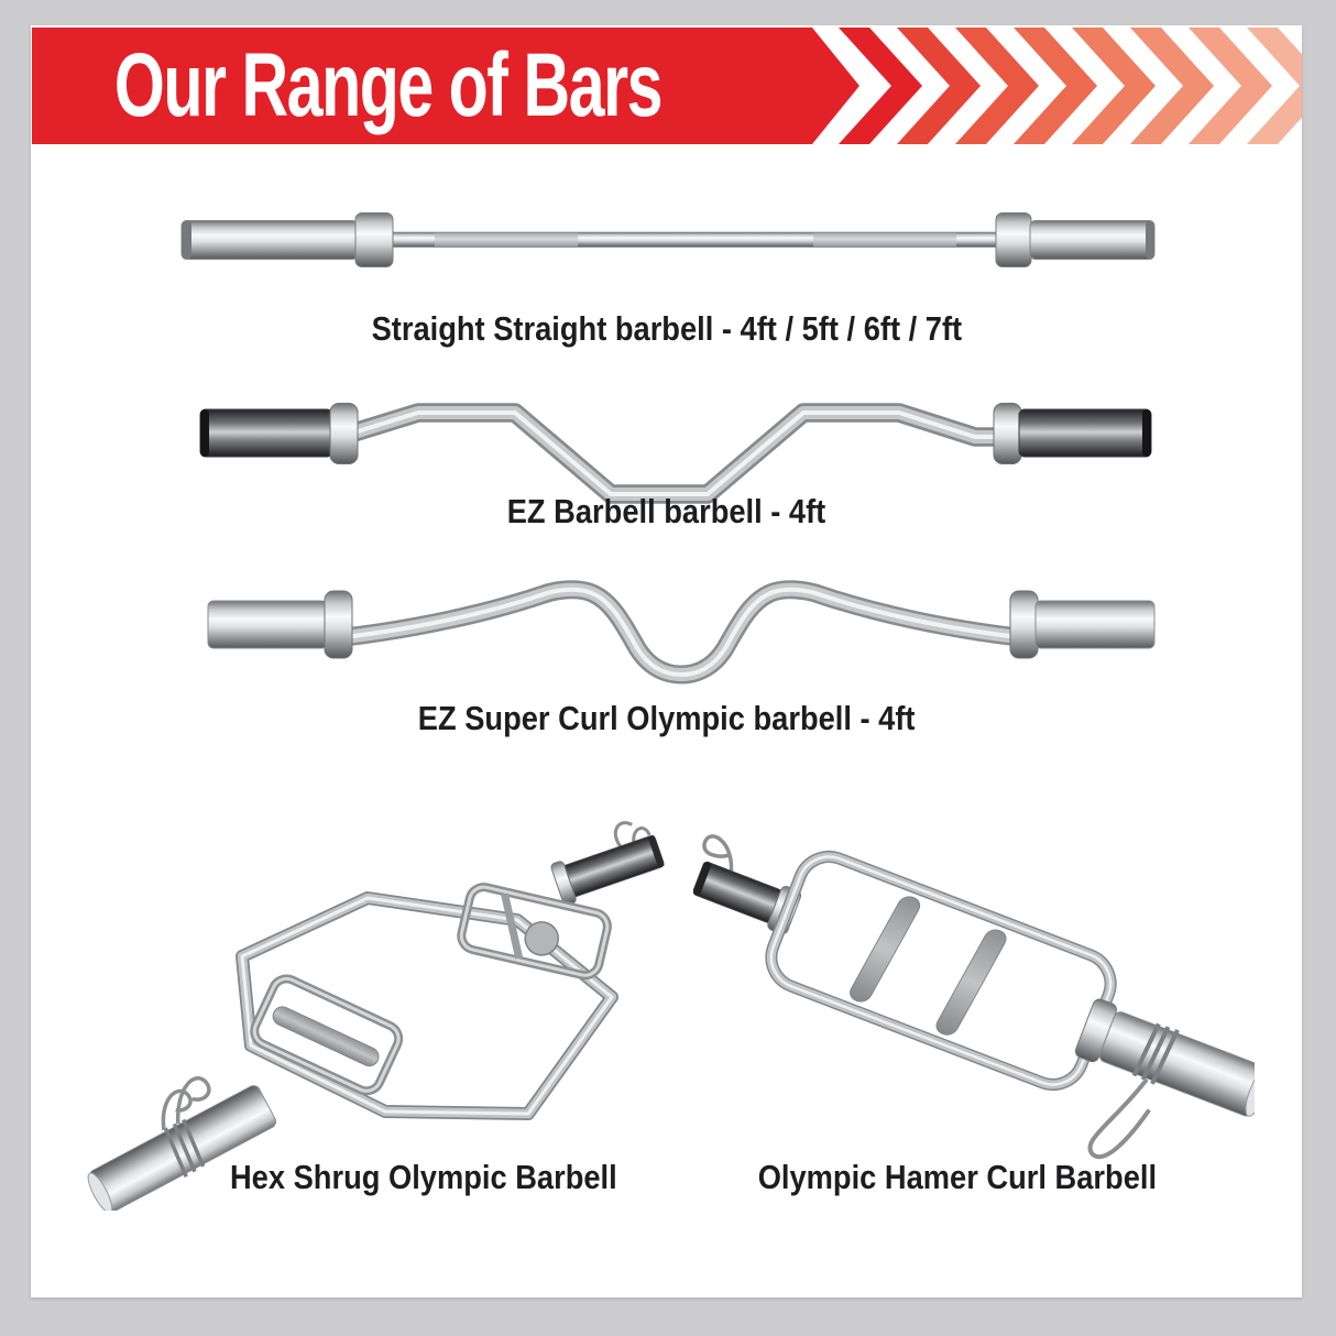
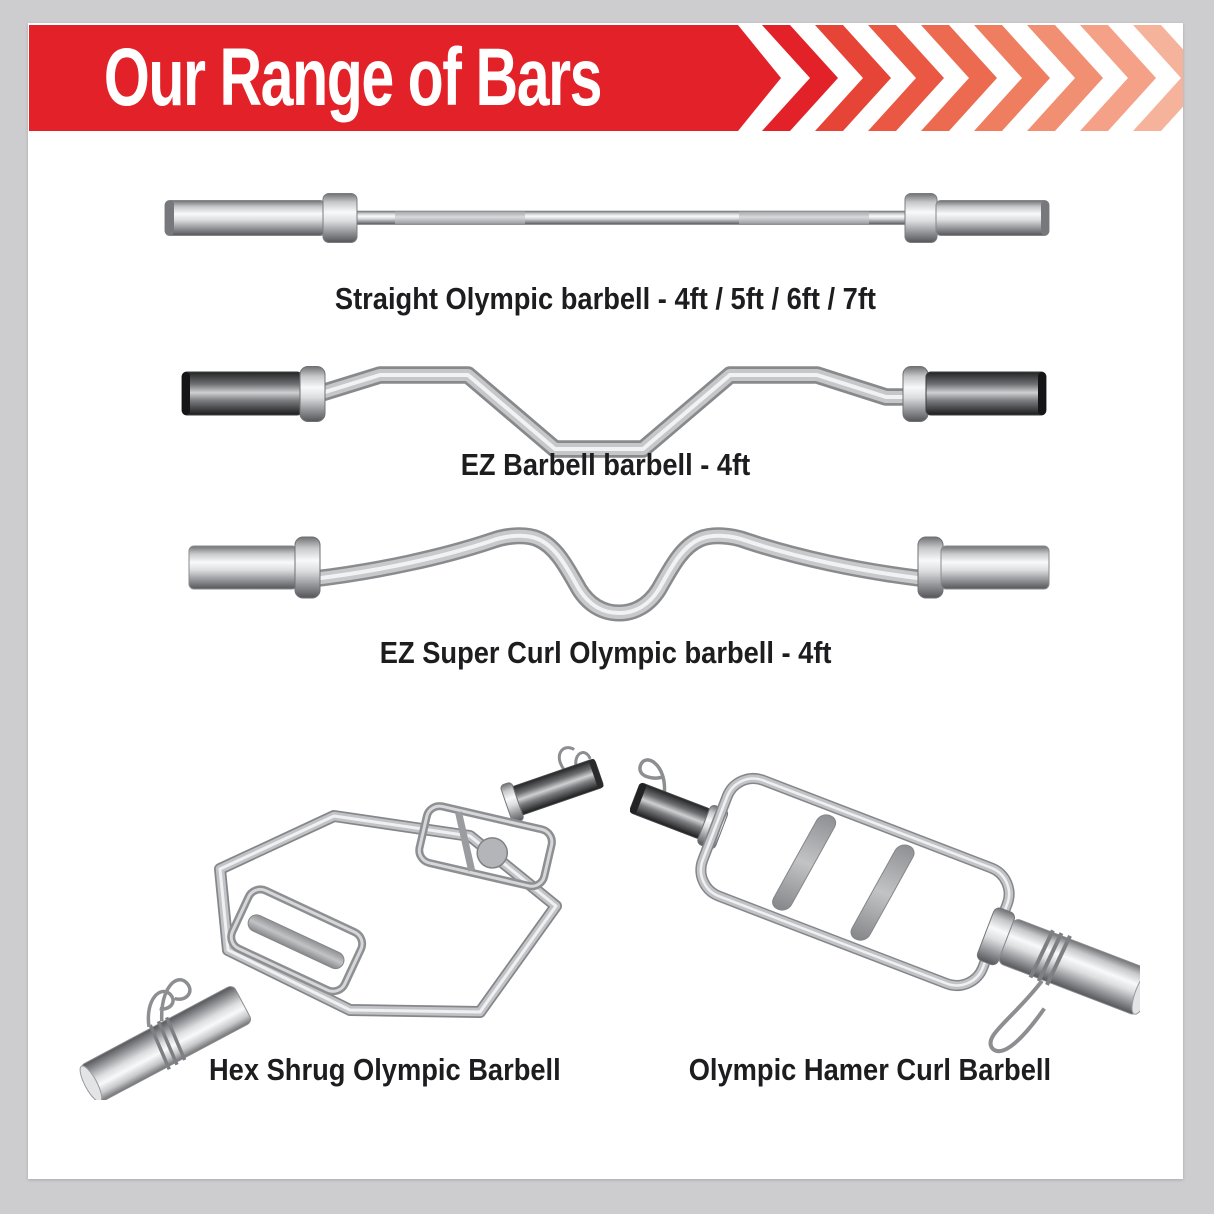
  Our Range of Bars
- Straight Straight barbell - 4ft / 5ft / 6ft / 7ft
+ Straight Olympic barbell - 4ft / 5ft / 6ft / 7ft
  EZ Barbell barbell - 4ft
  EZ Super Curl Olympic barbell - 4ft
  Hex Shrug Olympic Barbell
  Olympic Hamer Curl Barbell
